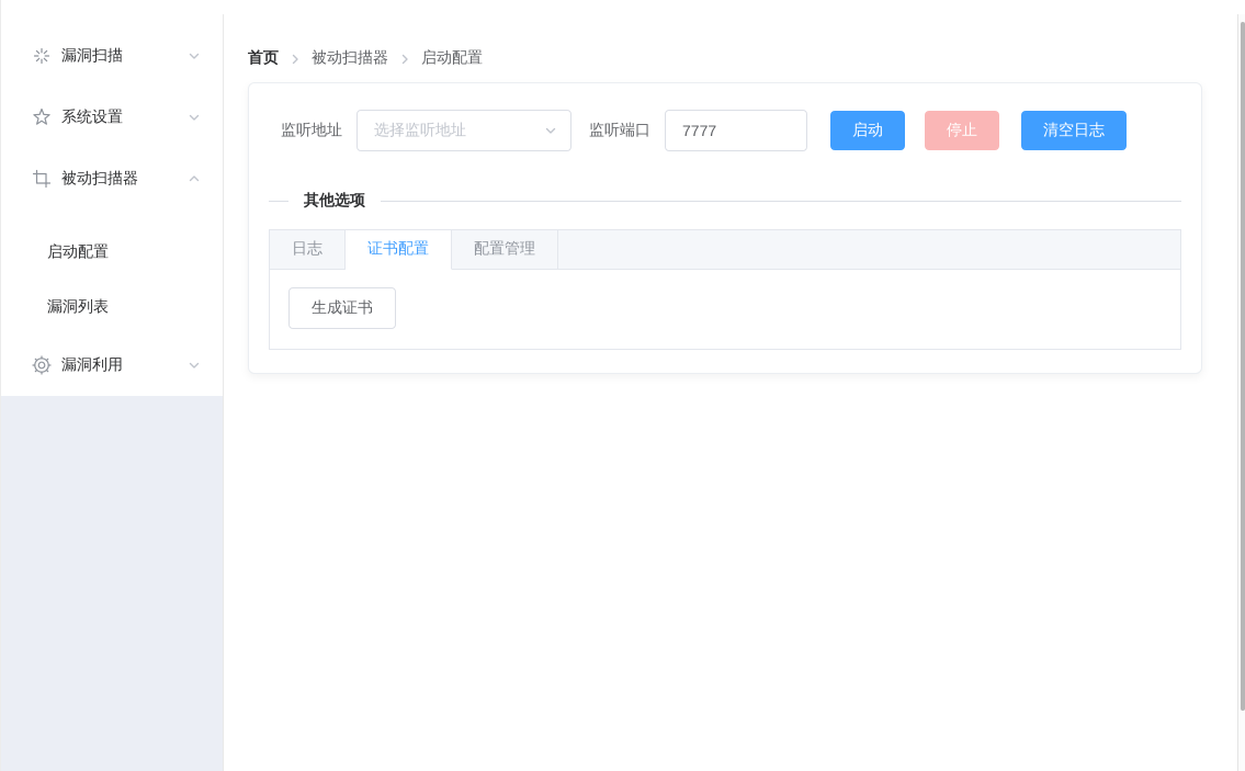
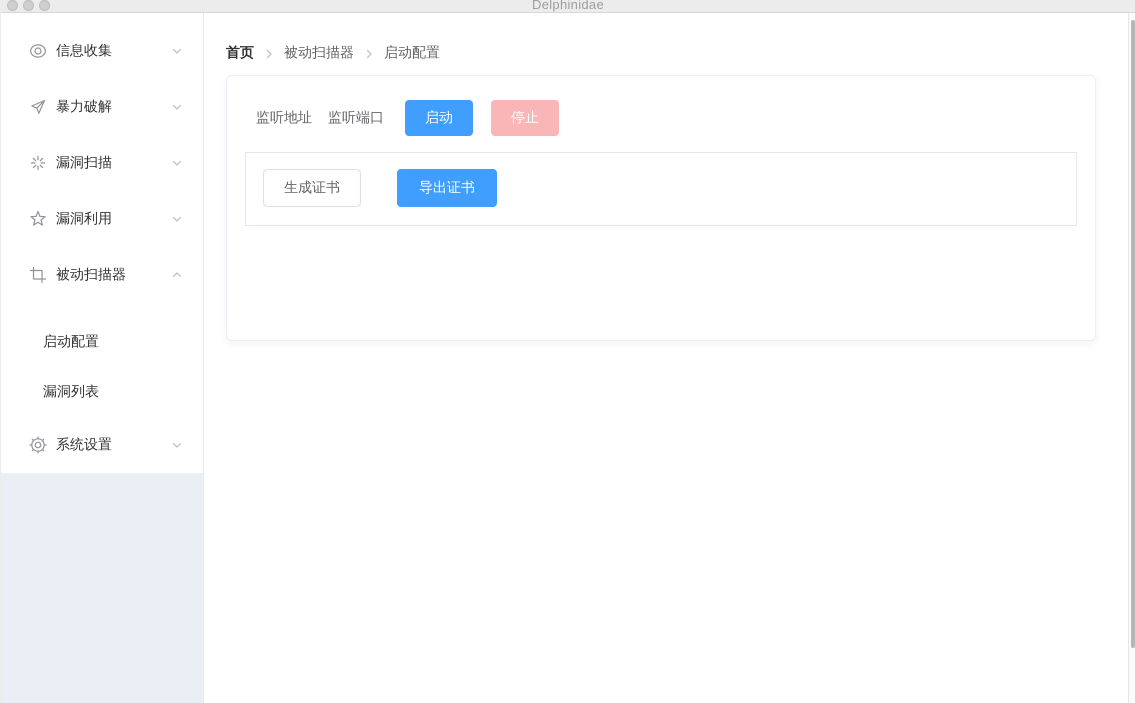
+ Delphinidae
+ 信息收集
+ 暴力破解
  漏洞扫描
- 系统设置
+ 漏洞利用
  被动扫描器
  启动配置
  漏洞列表
- 漏洞利用
+ 系统设置
  首页
  被动扫描器
  启动配置
  监听地址
- 选择监听地址
  监听端口
- 7777
  启动
  停止
- 清空日志
- 其他选项
- 日志
- 证书配置
- 配置管理
  生成证书
+ 导出证书
